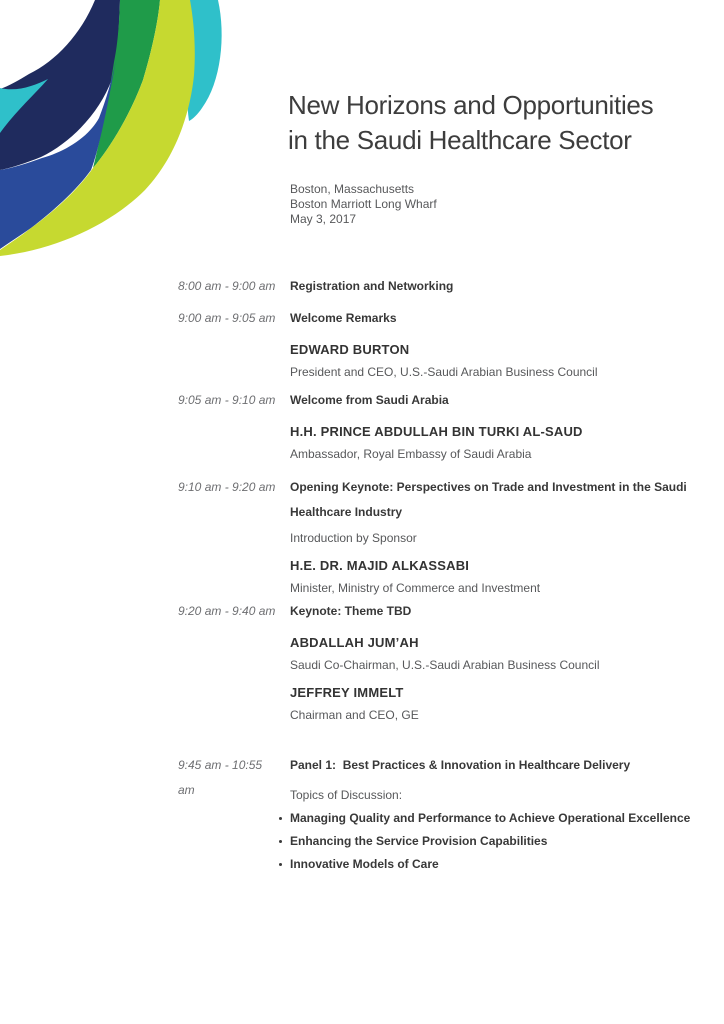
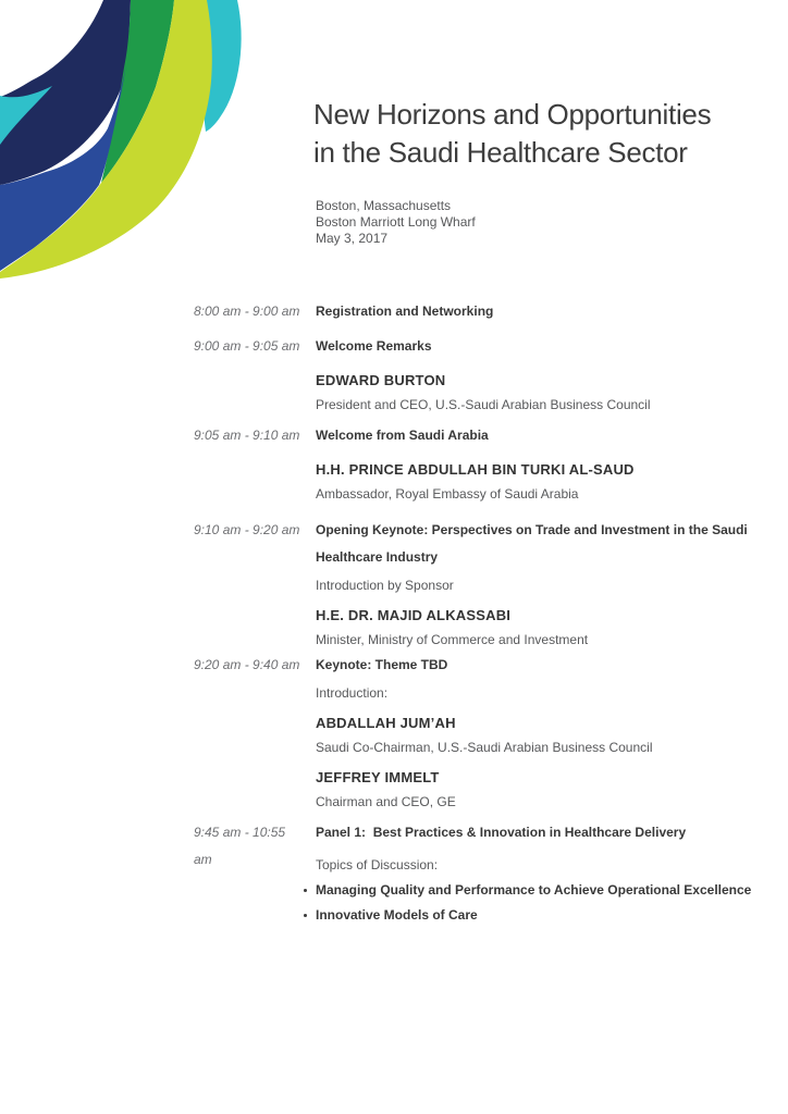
  New Horizons and Opportunities
  in the Saudi Healthcare Sector
  Boston, Massachusetts
  Boston Marriott Long Wharf
  May 3, 2017
  8:00 am - 9:00 am
  Registration and Networking
  9:00 am - 9:05 am
  Welcome Remarks
  EDWARD BURTON
  President and CEO, U.S.-Saudi Arabian Business Council
  9:05 am - 9:10 am
  Welcome from Saudi Arabia
  H.H. PRINCE ABDULLAH BIN TURKI AL-SAUD
  Ambassador, Royal Embassy of Saudi Arabia
  9:10 am - 9:20 am
  Opening Keynote: Perspectives on Trade and Investment in the Saudi Healthcare Industry
  Introduction by Sponsor
  H.E. DR. MAJID ALKASSABI
  Minister, Ministry of Commerce and Investment
  9:20 am - 9:40 am
  Keynote: Theme TBD
+ Introduction:
  ABDALLAH JUM’AH
  Saudi Co-Chairman, U.S.-Saudi Arabian Business Council
  JEFFREY IMMELT
  Chairman and CEO, GE
  9:45 am - 10:55 am
  Panel 1: Best Practices & Innovation in Healthcare Delivery
  Topics of Discussion:
  Managing Quality and Performance to Achieve Operational Excellence
- Enhancing the Service Provision Capabilities
  Innovative Models of Care
